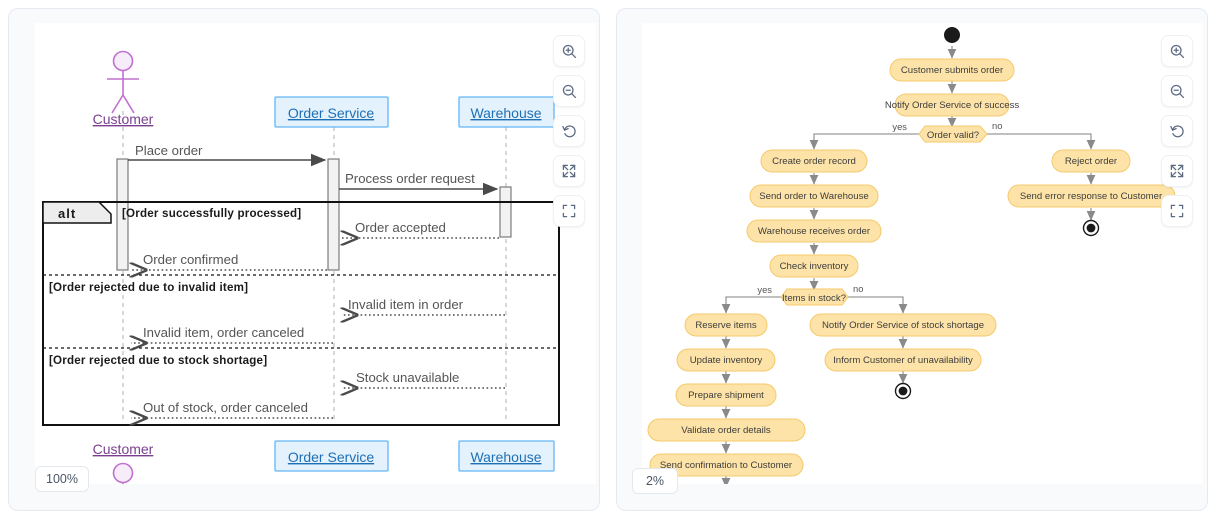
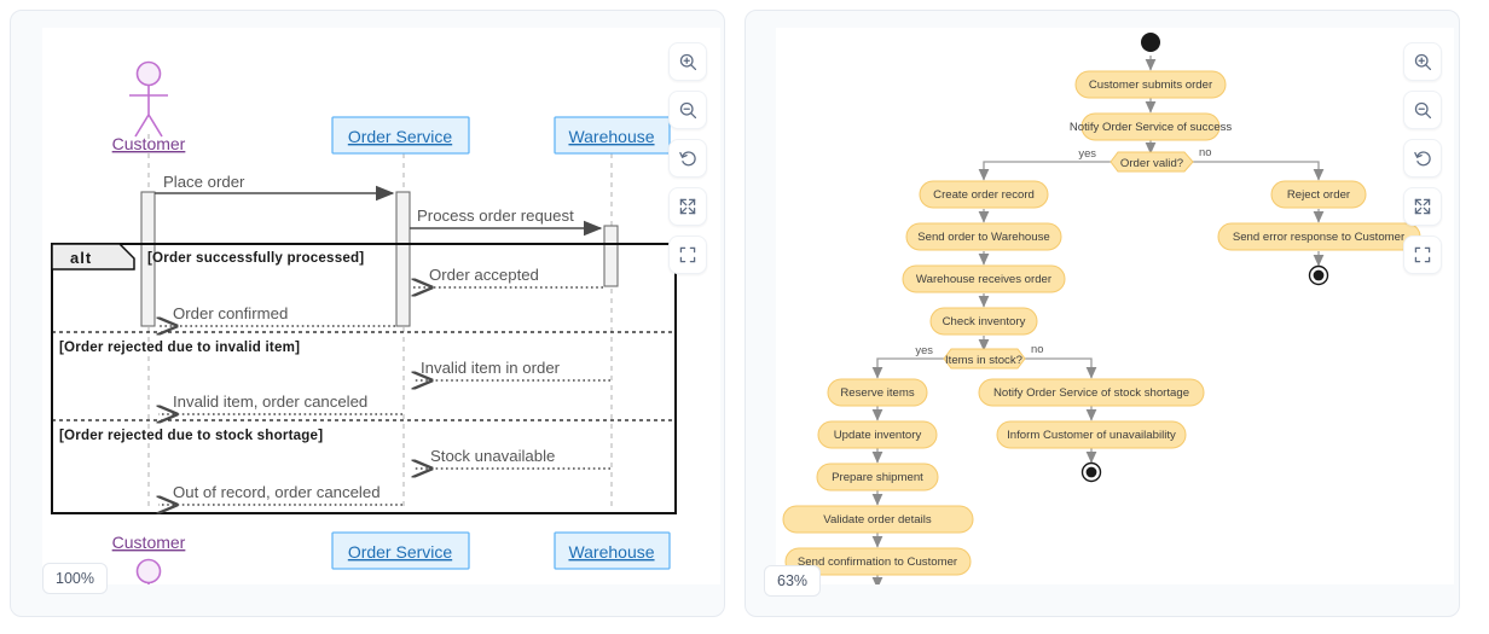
  Customer
  Order Service
  Warehouse
  alt
  [Order successfully processed]
  [Order rejected due to invalid item]
  [Order rejected due to stock shortage]
  Place order
  Process order request
  Order accepted
  Order confirmed
  Invalid item in order
  Invalid item, order canceled
  Stock unavailable
- Out of stock, order canceled
+ Out of record, order canceled
  Customer
  Order Service
  Warehouse
  100%
  Customer submits order
  Notify Order Service of success
  Order valid?
  yes
  no
  Create order record
  Send order to Warehouse
  Warehouse receives order
  Check inventory
  Items in stock?
  yes
  no
  Reserve items
  Update inventory
  Prepare shipment
  Validate order details
  Send confirmation to Customer
  Notify Order Service of stock shortage
  Inform Customer of unavailability
  Reject order
  Send error response to Customer
- 2%
+ 63%
